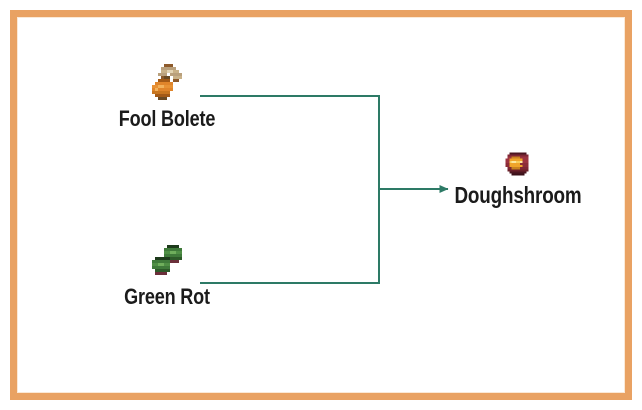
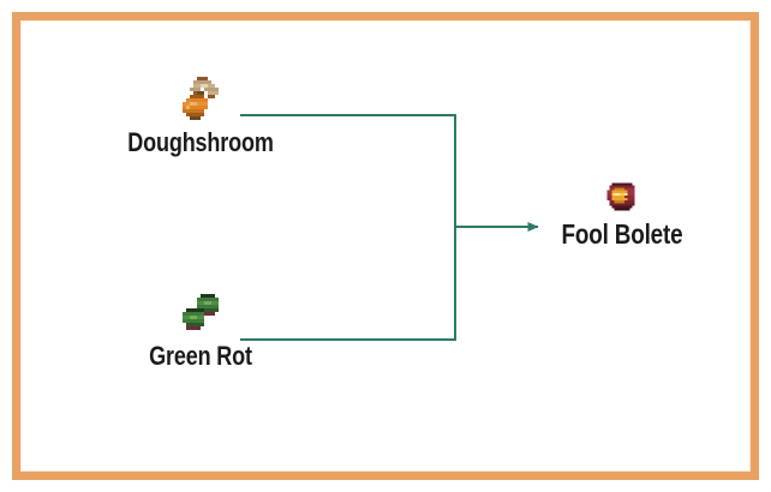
- Fool Bolete
+ Doughshroom
  Green Rot
- Doughshroom
+ Fool Bolete
